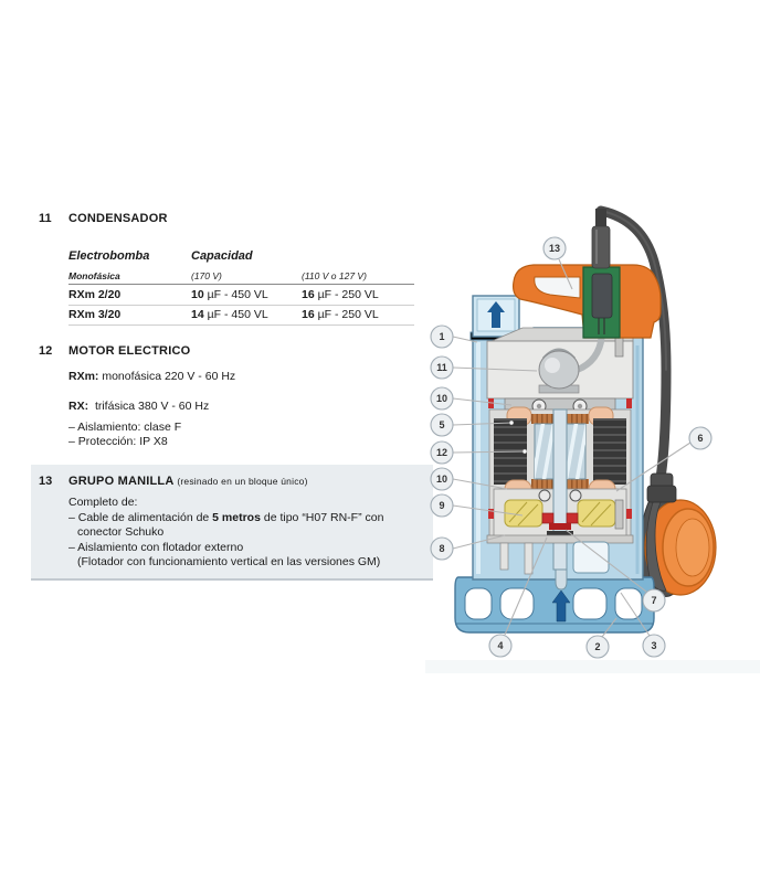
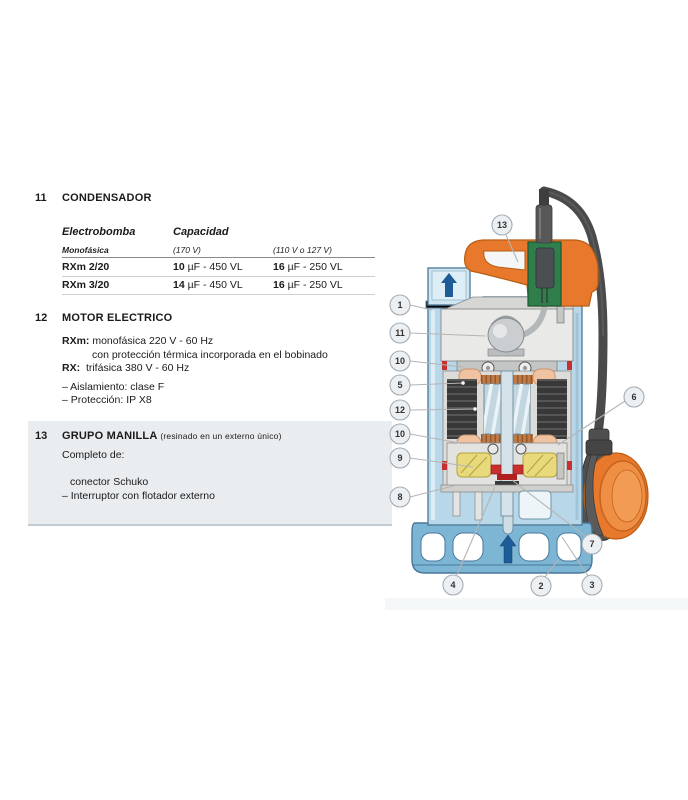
  11
  CONDENSADOR
  Electrobomba
  Capacidad
  Monofásica
  (170 V)
  (110 V o 127 V)
  RXm 2/20
  10 µF - 450 VL
  16 µF - 250 VL
  RXm 3/20
  14 µF - 450 VL
  16 µF - 250 VL
  12
  MOTOR ELECTRICO
  RXm: monofásica 220 V - 60 Hz
+ con protección térmica incorporada en el bobinado
  RX: trifásica 380 V - 60 Hz
  – Aislamiento: clase F
  – Protección: IP X8
  13
- GRUPO MANILLA (resinado en un bloque único)
+ GRUPO MANILLA (resinado en un externo único)
  Completo de:
- – Cable de alimentación de 5 metros de tipo “H07 RN-F” con
  conector Schuko
- – Aislamiento con flotador externo
+ – Interruptor con flotador externo
- (Flotador con funcionamiento vertical en las versiones GM)
  13
  1
  11
  10
  5
  12
  10
  9
  8
  6
  7
  4
  2
  3
